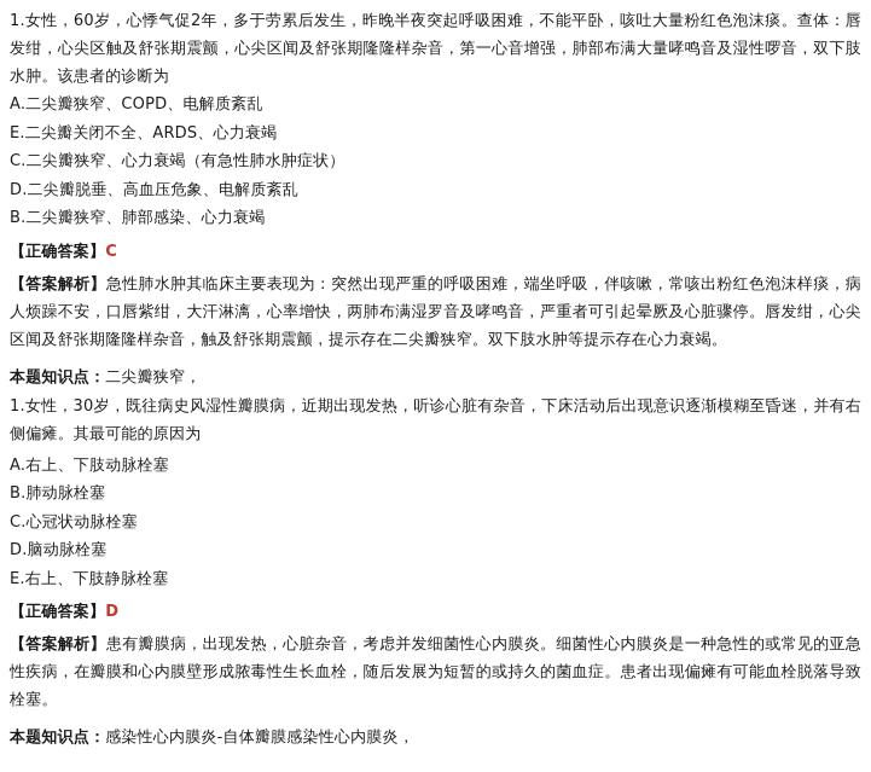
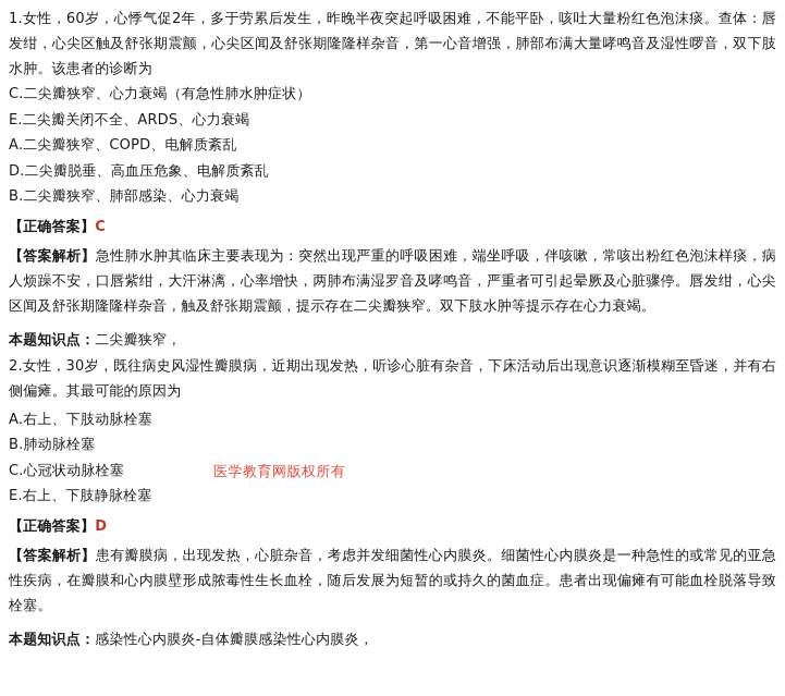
  1.女性，60岁，心悸气促2年，多于劳累后发生，昨晚半夜突起呼吸困难，不能平卧，咳吐大量粉红色泡沫痰。查体：唇发绀，心尖区触及舒张期震颤，心尖区闻及舒张期隆隆样杂音，第一心音增强，肺部布满大量哮鸣音及湿性啰音，双下肢水肿。该患者的诊断为
- A.二尖瓣狭窄、COPD、电解质紊乱
+ C.二尖瓣狭窄、心力衰竭（有急性肺水肿症状）
  E.二尖瓣关闭不全、ARDS、心力衰竭
- C.二尖瓣狭窄、心力衰竭（有急性肺水肿症状）
+ A.二尖瓣狭窄、COPD、电解质紊乱
  D.二尖瓣脱垂、高血压危象、电解质紊乱
  B.二尖瓣狭窄、肺部感染、心力衰竭
  【正确答案】C
  【答案解析】急性肺水肿其临床主要表现为：突然出现严重的呼吸困难，端坐呼吸，伴咳嗽，常咳出粉红色泡沫样痰，病人烦躁不安，口唇紫绀，大汗淋漓，心率增快，两肺布满湿罗音及哮鸣音，严重者可引起晕厥及心脏骤停。唇发绀，心尖区闻及舒张期隆隆样杂音，触及舒张期震颤，提示存在二尖瓣狭窄。双下肢水肿等提示存在心力衰竭。
  本题知识点：二尖瓣狭窄，
- 1.女性，30岁，既往病史风湿性瓣膜病，近期出现发热，听诊心脏有杂音，下床活动后出现意识逐渐模糊至昏迷，并有右侧偏瘫。其最可能的原因为
+ 2.女性，30岁，既往病史风湿性瓣膜病，近期出现发热，听诊心脏有杂音，下床活动后出现意识逐渐模糊至昏迷，并有右侧偏瘫。其最可能的原因为
  A.右上、下肢动脉栓塞
  B.肺动脉栓塞
  C.心冠状动脉栓塞
- D.脑动脉栓塞
  E.右上、下肢静脉栓塞
  【正确答案】D
  【答案解析】患有瓣膜病，出现发热，心脏杂音，考虑并发细菌性心内膜炎。细菌性心内膜炎是一种急性的或常见的亚急性疾病，在瓣膜和心内膜壁形成脓毒性生长血栓，随后发展为短暂的或持久的菌血症。患者出现偏瘫有可能血栓脱落导致栓塞。
  本题知识点：感染性心内膜炎-自体瓣膜感染性心内膜炎，
+ 医学教育网版权所有
